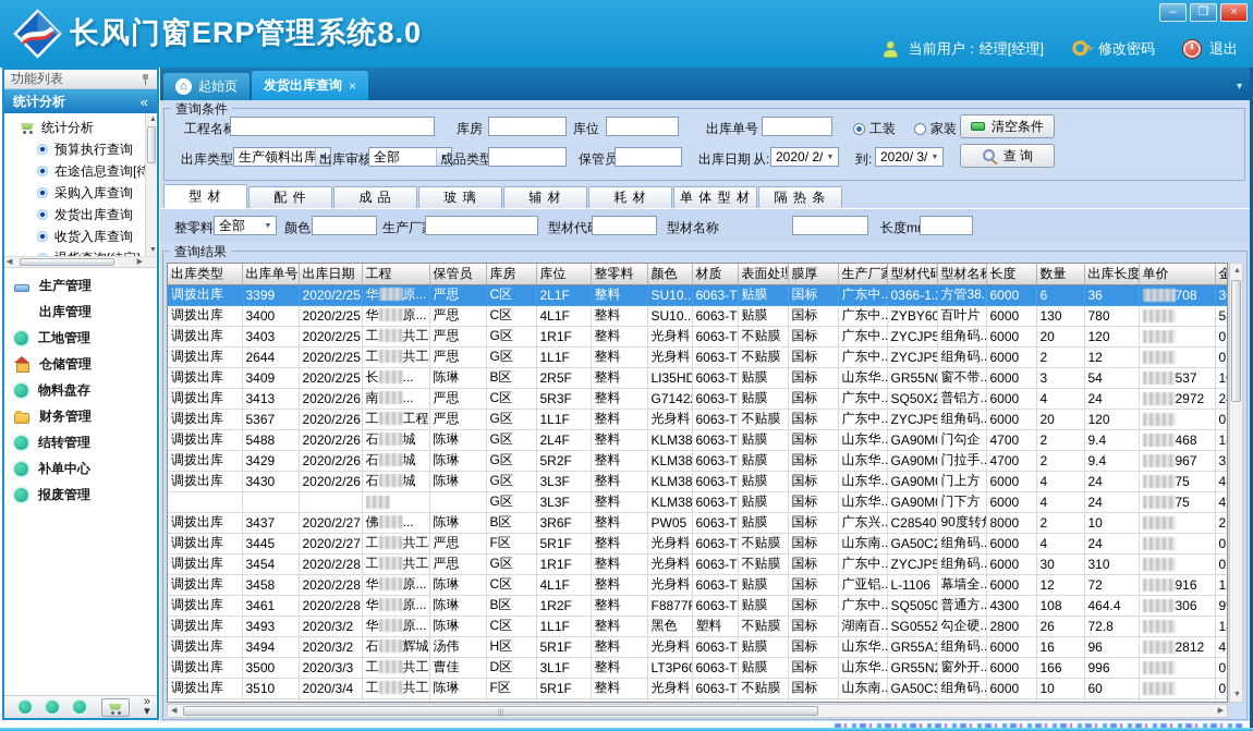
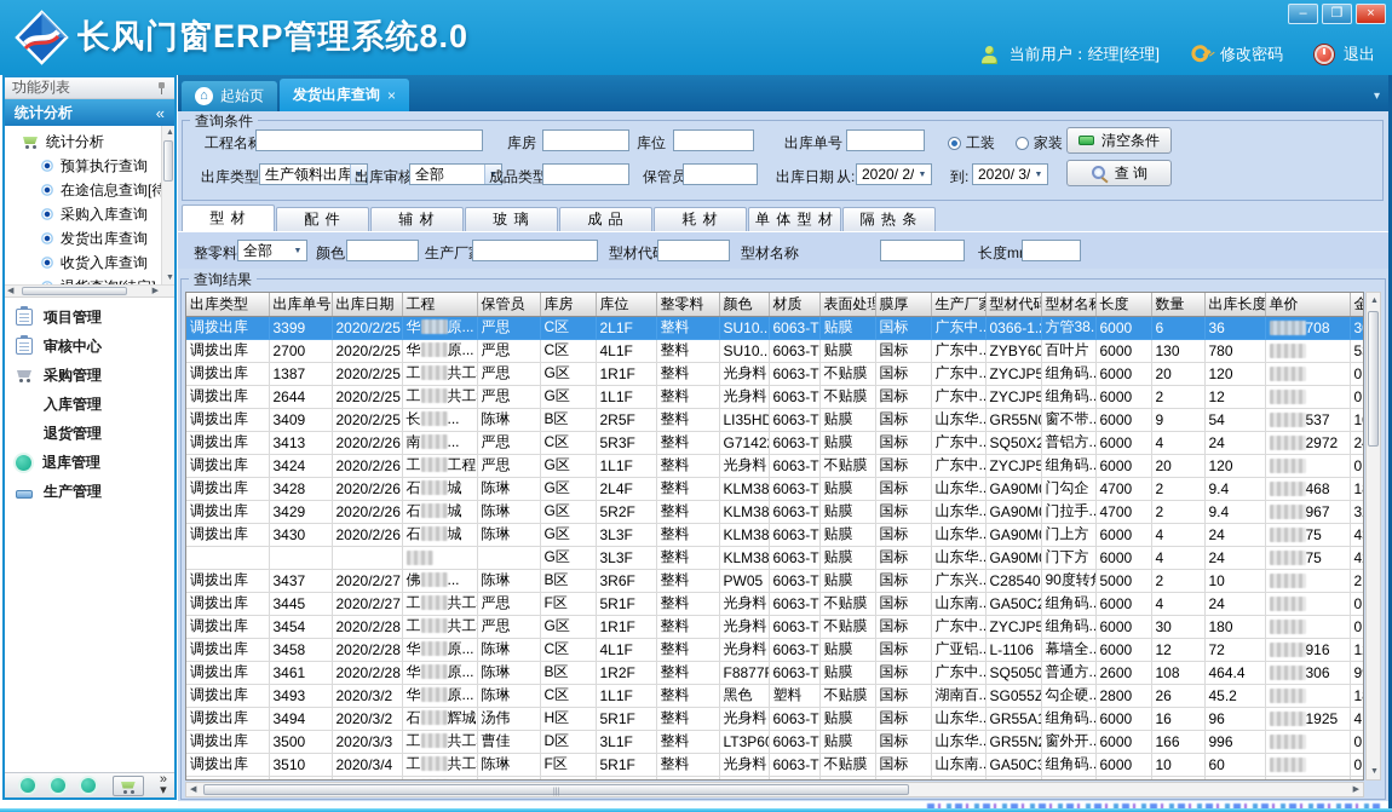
  长风门窗ERP管理系统8.0
  –
  ❐
  ×
  当前用户：经理[经理]
  修改密码
  退出
  功能列表
  统计分析
  «
  统计分析
  预算执行查询
  在途信息查询[待
  采购入库查询
  发货出库查询
  收货入库查询
+ 项目管理
+ 审核中心
+ 采购管理
+ 入库管理
+ 退货管理
+ 退库管理
  生产管理
- 出库管理
- 工地管理
- 仓储管理
- 物料盘存
- 财务管理
- 结转管理
- 补单中心
- 报废管理
  »
  ▾
  ⌂
  起始页
  发货出库查询
  ×
  ▾
  查询条件
  工程名
  库房
  库位
  出库单号
  工装
  家装
  清空条件
  出库类型
  生产领料出库
  出库审核
  全部
  成品类型
  保管员
  出库日期
  从:
  2020/ 2/
  到:
  2020/ 3/
  查 询
  型 材
  配 件
- 成 品
+ 辅 材
  玻 璃
- 辅 材
+ 成 品
  耗 材
  单 体 型 材
  隔 热 条
  整零料
  全部
  颜色
  生产厂
  型材代
  型材名称
  长度m
  查询结果
  出库类型	出库单号	出库日期	工程	保管员	库房	库位	整零料	颜色	材质	表面处	膜厚	生产厂	型材代	型材名	长度	数量	出库长度	单价	金
  调拨出库	3399	2020/2/25	华 原...	严思	C区	2L1F	整料	SU10..	6063-T	贴膜	国标	广东中.	0366-1.	方管38.	6000	6	36	708	3
- 调拨出库	3400	2020/2/25	华 原...	严思	C区	4L1F	整料	SU10..	6063-T	贴膜	国标	广东中..	ZYBY60	百叶片	6000	130	780		5
+ 调拨出库	2700	2020/2/25	华 原...	严思	C区	4L1F	整料	SU10..	6063-T	贴膜	国标	广东中..	ZYBY60	百叶片	6000	130	780		5
- 调拨出库	3403	2020/2/25	工 共工	严思	G区	1R1F	整料	光身料	6063-T	不贴膜	国标	广东中..	ZYCJP5	组角码..	6000	20	120		0
+ 调拨出库	1387	2020/2/25	工 共工	严思	G区	1R1F	整料	光身料	6063-T	不贴膜	国标	广东中..	ZYCJP5	组角码..	6000	20	120		0
  调拨出库	2644	2020/2/25	工 共工	严思	G区	1L1F	整料	光身料	6063-T	不贴膜	国标	广东中..	ZYCJP5	组角码..	6000	2	12		0
- 调拨出库	3409	2020/2/25	长 ...	陈琳	B区	2R5F	整料	LI35HD	6063-T	贴膜	国标	山东华..	GR55N	窗不带..	6000	3	54	537	1
+ 调拨出库	3409	2020/2/25	长 ...	陈琳	B区	2R5F	整料	LI35HD	6063-T	贴膜	国标	山东华..	GR55N	窗不带..	6000	9	54	537	1
  调拨出库	3413	2020/2/26	南 ...	严思	C区	5R3F	整料	G7142	6063-T	贴膜	国标	广东中..	SQ50X2	普铝方..	6000	4	24	2972	2
- 调拨出库	5367	2020/2/26	工 工程	严思	G区	1L1F	整料	光身料	6063-T	不贴膜	国标	广东中..	ZYCJP5	组角码..	6000	20	120		0
+ 调拨出库	3424	2020/2/26	工 工程	严思	G区	1L1F	整料	光身料	6063-T	不贴膜	国标	广东中..	ZYCJP5	组角码..	6000	20	120		0
- 调拨出库	5488	2020/2/26	石 城	陈琳	G区	2L4F	整料	KLM38	6063-T	贴膜	国标	山东华..	GA90M	门勾企	4700	2	9.4	468	1
+ 调拨出库	3428	2020/2/26	石 城	陈琳	G区	2L4F	整料	KLM38	6063-T	贴膜	国标	山东华..	GA90M	门勾企	4700	2	9.4	468	1
  调拨出库	3429	2020/2/26	石 城	陈琳	G区	5R2F	整料	KLM38	6063-T	贴膜	国标	山东华..	GA90M	门拉手..	4700	2	9.4	967	3
  调拨出库	3430	2020/2/26	石 城	陈琳	G区	3L3F	整料	KLM38	6063-T	贴膜	国标	山东华..	GA90M	门上方	6000	4	24	75	4
  					G区	3L3F	整料	KLM38	6063-T	贴膜	国标	山东华..	GA90M	门下方	6000	4	24	75	4
- 调拨出库	3437	2020/2/27	佛 ...	陈琳	B区	3R6F	整料	PW05	6063-T	贴膜	国标	广东兴..	C28540	90度转	8000	2	10		2
+ 调拨出库	3437	2020/2/27	佛 ...	陈琳	B区	3R6F	整料	PW05	6063-T	贴膜	国标	广东兴..	C28540	90度转	5000	2	10		2
  调拨出库	3445	2020/2/27	工 共工	严思	F区	5R1F	整料	光身料	6063-T	不贴膜	国标	山东南..	GA50C	组角码..	6000	4	24		0
- 调拨出库	3454	2020/2/28	工 共工	严思	G区	1R1F	整料	光身料	6063-T	不贴膜	国标	广东中..	ZYCJP5	组角码..	6000	30	310		0
+ 调拨出库	3454	2020/2/28	工 共工	严思	G区	1R1F	整料	光身料	6063-T	不贴膜	国标	广东中..	ZYCJP5	组角码..	6000	30	180		0
  调拨出库	3458	2020/2/28	华 原...	陈琳	C区	4L1F	整料	光身料	6063-T	贴膜	国标	广亚铝..	L-1106	幕墙全..	6000	12	72	916	1
- 调拨出库	3461	2020/2/28	华 原...	陈琳	B区	1R2F	整料	F8877	6063-T	贴膜	国标	广东中..	SQ5050	普通方..	4300	108	464.4	306	9
+ 调拨出库	3461	2020/2/28	华 原...	陈琳	B区	1R2F	整料	F8877	6063-T	贴膜	国标	广东中..	SQ5050	普通方..	2600	108	464.4	306	9
- 调拨出库	3493	2020/3/2	华 原...	陈琳	C区	1L1F	整料	黑色	塑料	不贴膜	国标	湖南百..	SG055Z	勾企硬..	2800	26	72.8		1
+ 调拨出库	3493	2020/3/2	华 原...	陈琳	C区	1L1F	整料	黑色	塑料	不贴膜	国标	湖南百..	SG055Z	勾企硬..	2800	26	45.2		1
- 调拨出库	3494	2020/3/2	石 辉城	汤伟	H区	5R1F	整料	光身料	6063-T	贴膜	国标	山东华..	GR55A1	组角码..	6000	16	96	2812	4
+ 调拨出库	3494	2020/3/2	石 辉城	汤伟	H区	5R1F	整料	光身料	6063-T	贴膜	国标	山东华..	GR55A1	组角码..	6000	16	96	1925	4
  调拨出库	3500	2020/3/3	工 共工	曹佳	D区	3L1F	整料	LT3P6	6063-T	贴膜	国标	山东华..	GR55N	窗外开..	6000	166	996		0
  调拨出库	3510	2020/3/4	工 共工	陈琳	F区	5R1F	整料	光身料	6063-T	不贴膜	国标	山东南..	GA50C	组角码..	6000	10	60		0
